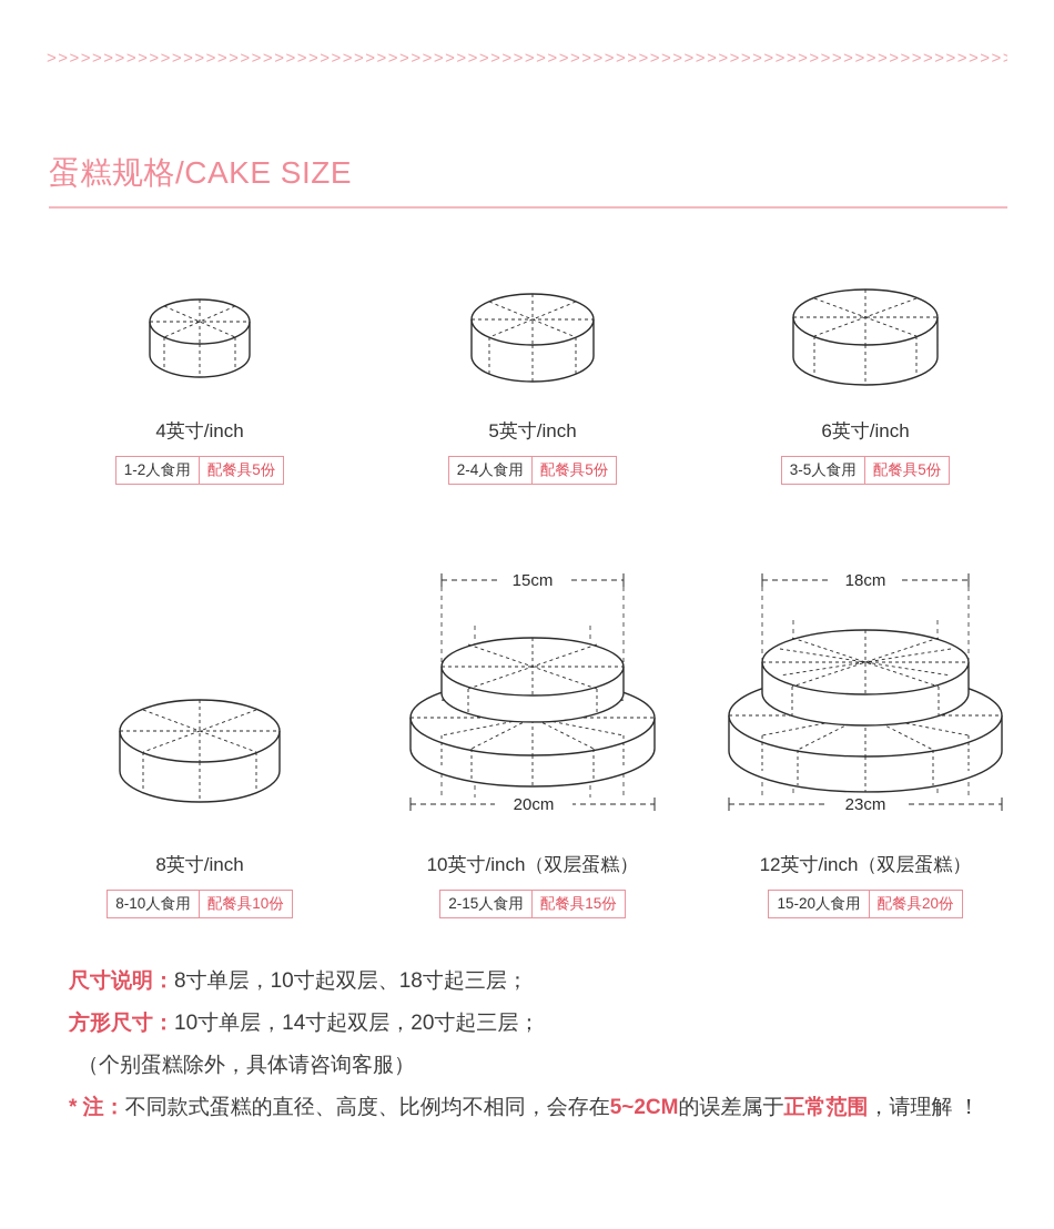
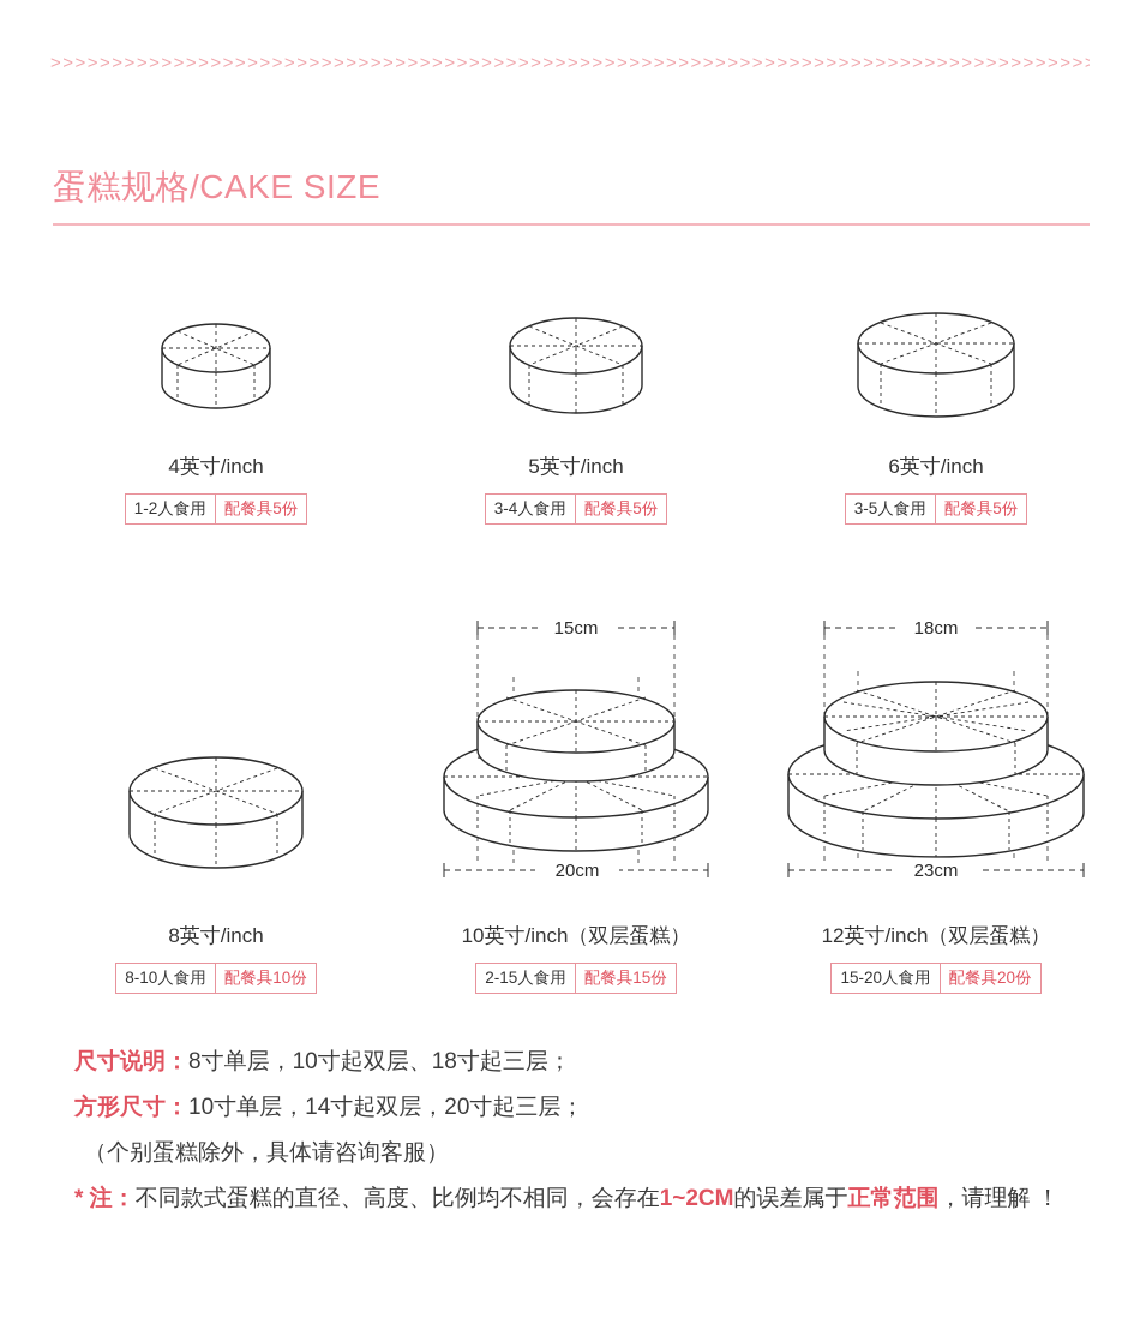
  蛋糕规格/CAKE SIZE
  4英寸/inch
  1-2人食用
  配餐具5份
  5英寸/inch
- 2-4人食用
+ 3-4人食用
  配餐具5份
  6英寸/inch
  3-5人食用
  配餐具5份
  8英寸/inch
  8-10人食用
  配餐具10份
  15cm
  20cm
  10英寸/inch（双层蛋糕）
  2-15人食用
  配餐具15份
  18cm
  23cm
  12英寸/inch（双层蛋糕）
  15-20人食用
  配餐具20份
  尺寸说明：8寸单层，10寸起双层、18寸起三层；
  方形尺寸：10寸单层，14寸起双层，20寸起三层；
  （个别蛋糕除外，具体请咨询客服）
- * 注：不同款式蛋糕的直径、高度、比例均不相同，会存在5~2CM的误差属于正常范围，请理解 ！
+ * 注：不同款式蛋糕的直径、高度、比例均不相同，会存在1~2CM的误差属于正常范围，请理解 ！
